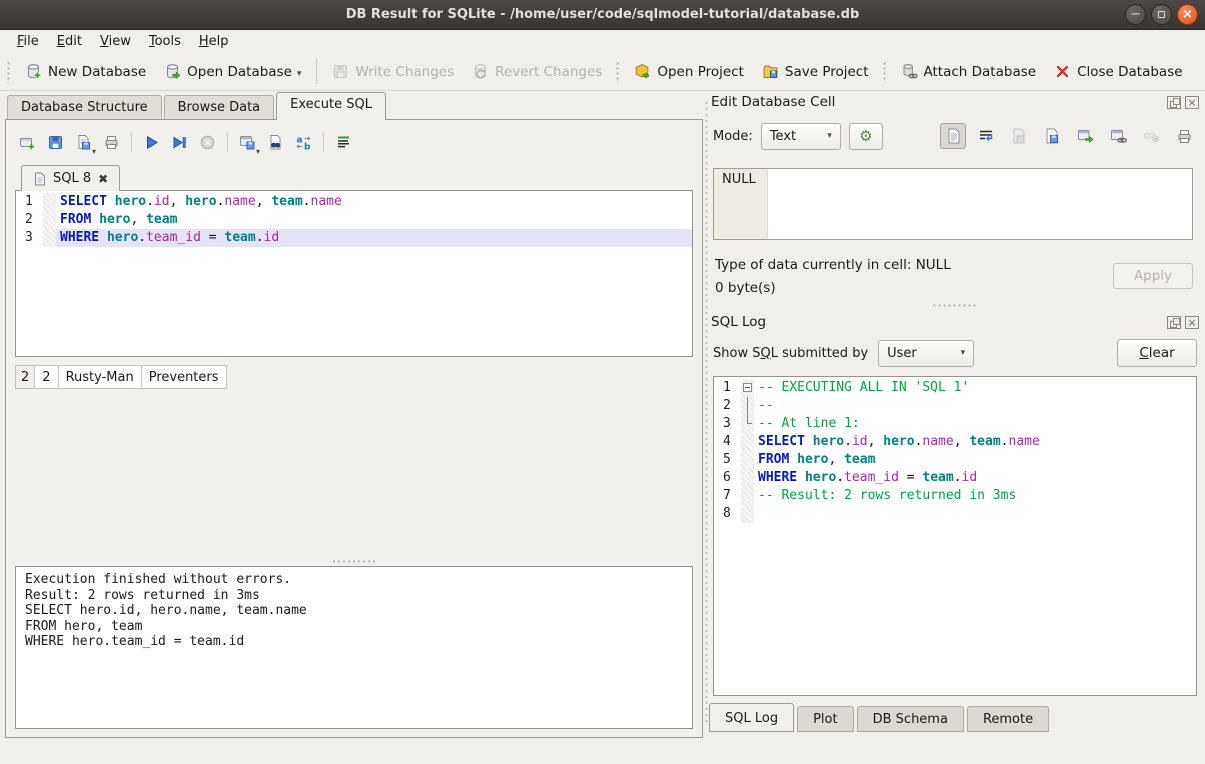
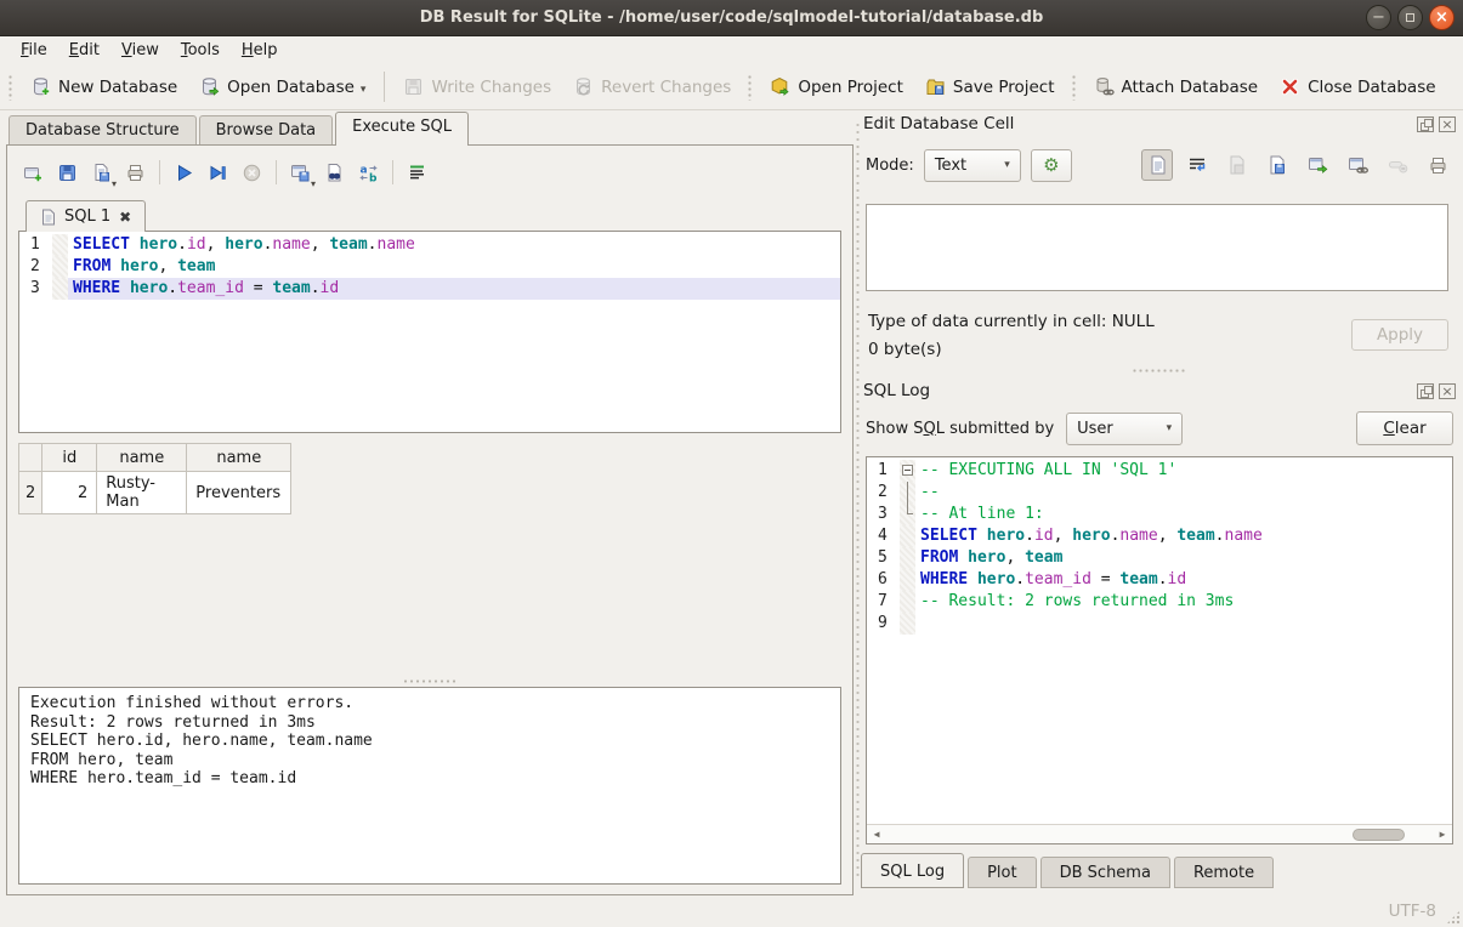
  DB Result for SQLite - /home/user/code/sqlmodel-tutorial/database.db
  −
  ×
  File
  Edit
  View
  Tools
  Help
  New Database
  Open Database
  ▾
  Write Changes
  Revert Changes
  Open Project
  Save Project
  Attach Database
  Close Database
  Database Structure
  Browse Data
  Execute SQL
  ▾
  ▾
  a
  b
- SQL 8
+ SQL 1
  ✖
  1
  SELECT hero.id, hero.name, team.name
  2
  FROM hero, team
  3
  WHERE hero.team_id = team.id
+ 	id	name	name
  2	2	Rusty-Man	Preventers
  Execution finished without errors.
  Result: 2 rows returned in 3ms
  SELECT hero.id, hero.name, team.name
  FROM hero, team
  WHERE hero.team_id = team.id
  Edit Database Cell
  ×
  Mode:
  Text
  ▾
  ⚙
- NULL
  Type of data currently in cell: NULL
  0 byte(s)
  Apply
  SQL Log
  ×
  Show SQL submitted by
  User
  ▾
  C
  lear
  1
  -- EXECUTING ALL IN 'SQL 1'
  2
  --
  3
  -- At line 1:
  4
  SELECT hero.id, hero.name, team.name
  5
  FROM hero, team
  6
  WHERE hero.team_id = team.id
  7
  -- Result: 2 rows returned in 3ms
- 8
+ 9
+ ◀
+ ▶
  SQL Log
  Plot
  DB Schema
  Remote
+ UTF-8
